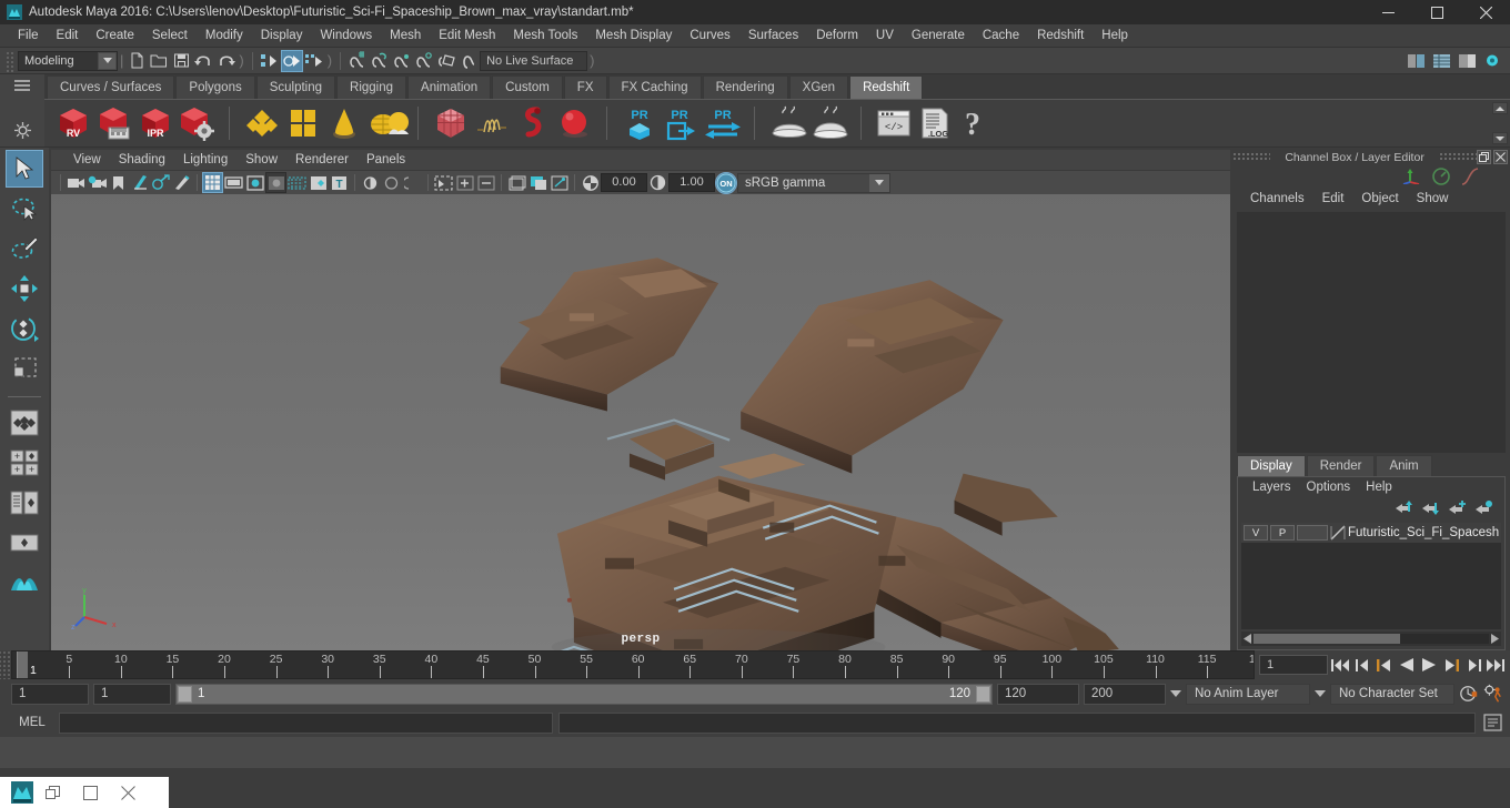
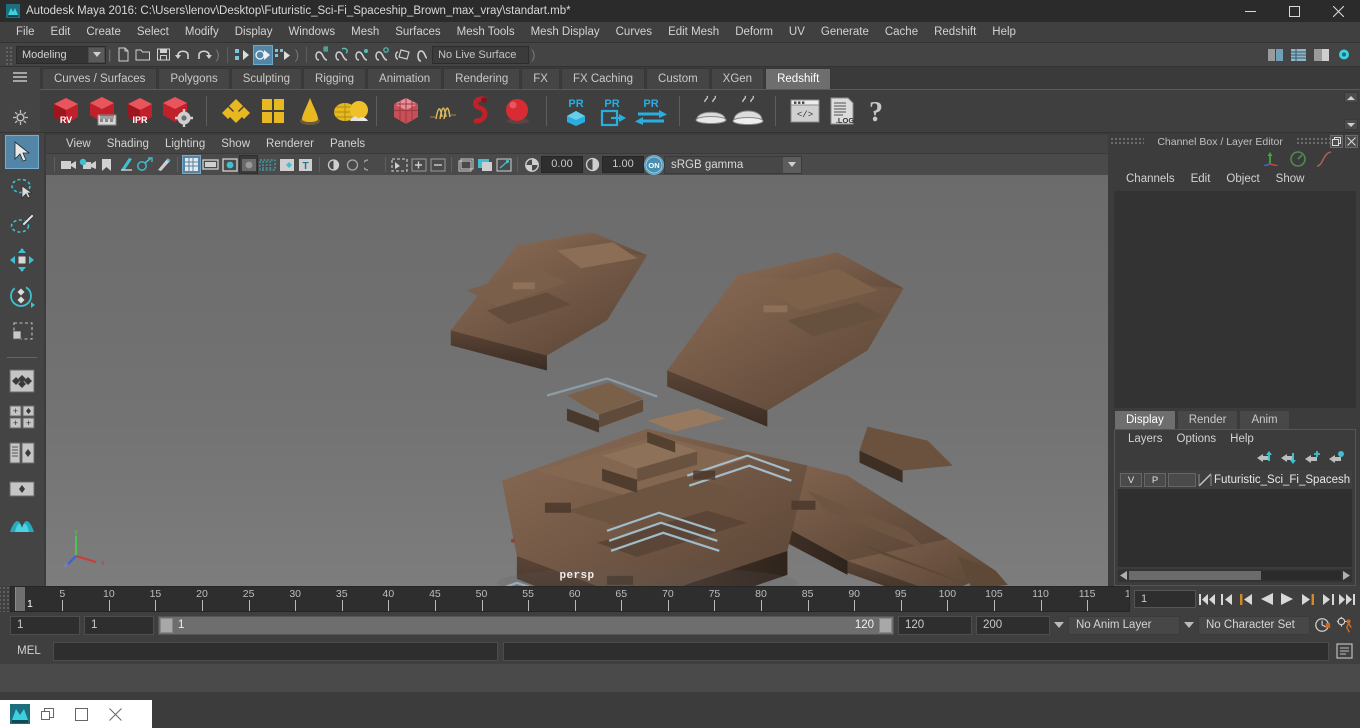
  Autodesk Maya 2016: C:\Users\lenov\Desktop\Futuristic_Sci-Fi_Spaceship_Brown_max_vray\standart.mb*
  File
  Edit
  Create
  Select
  Modify
  Display
  Windows
  Mesh
- Edit Mesh
+ Surfaces
  Mesh Tools
  Mesh Display
  Curves
- Surfaces
+ Edit Mesh
  Deform
  UV
  Generate
  Cache
  Redshift
  Help
  Modeling
  |
  )
  )
  No Live Surface
  )
  Curves / Surfaces
  Polygons
  Sculpting
  Rigging
  Animation
- Custom
+ Rendering
  FX
  FX Caching
- Rendering
+ Custom
  XGen
  Redshift
  RV
  IPR
  PR
  PR
  PR
  </>
  .LOG
  ?
  +
  +
  +
  View
  Shading
  Lighting
  Show
  Renderer
  Panels
  T
  0.00
  1.00
  ON
  sRGB gamma
  persp
  Channel Box / Layer Editor
  Channels
  Edit
  Object
  Show
  Display
  Render
  Anim
  Layers
  Options
  Help
  V
  P
  Futuristic_Sci_Fi_Spacesh
  1
  5
  10
  15
  20
  25
  30
  35
  40
  45
  50
  55
  60
  65
  70
  75
  80
  85
  90
  95
  100
  105
  110
  115
  1
  1
  1
  1
  120
  120
  200
  No Anim Layer
  No Character Set
  MEL
